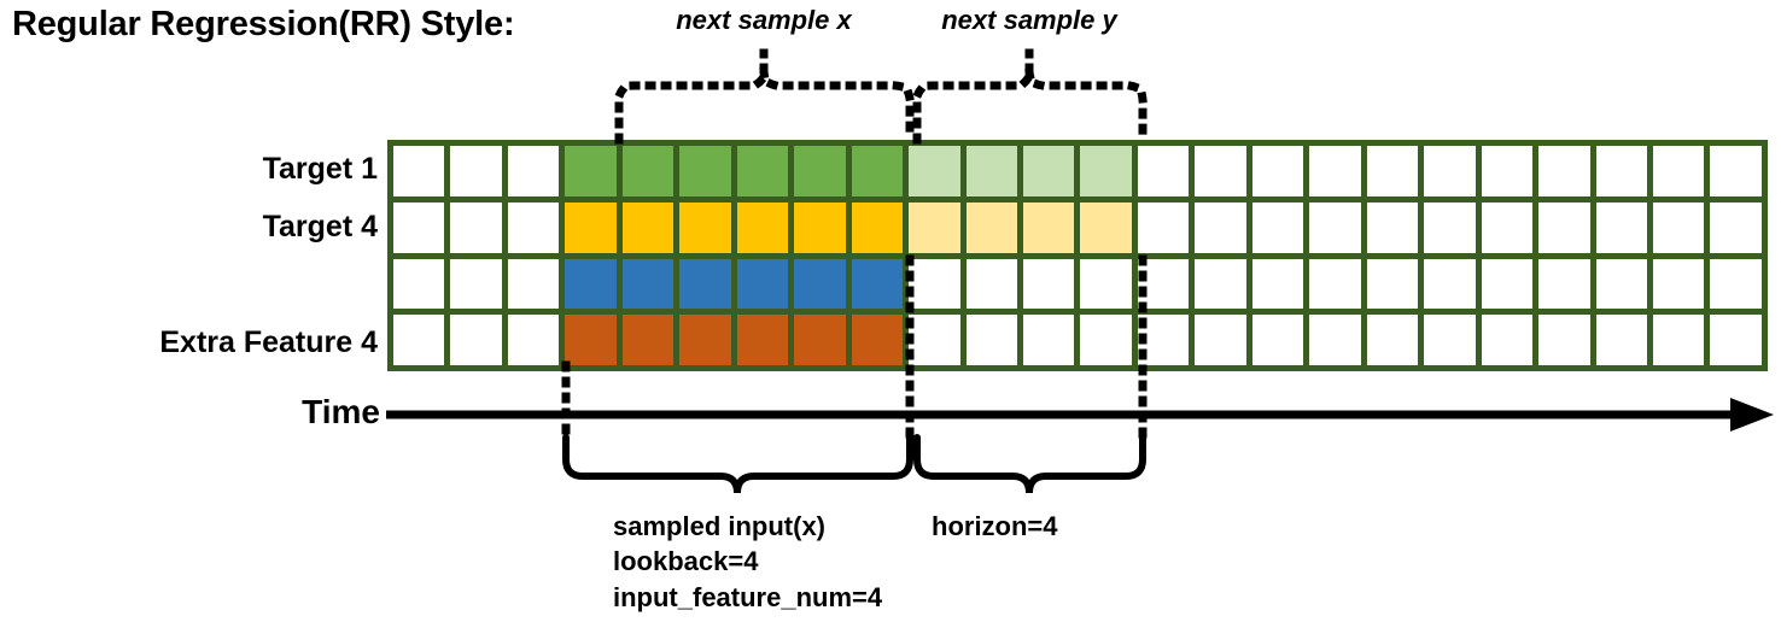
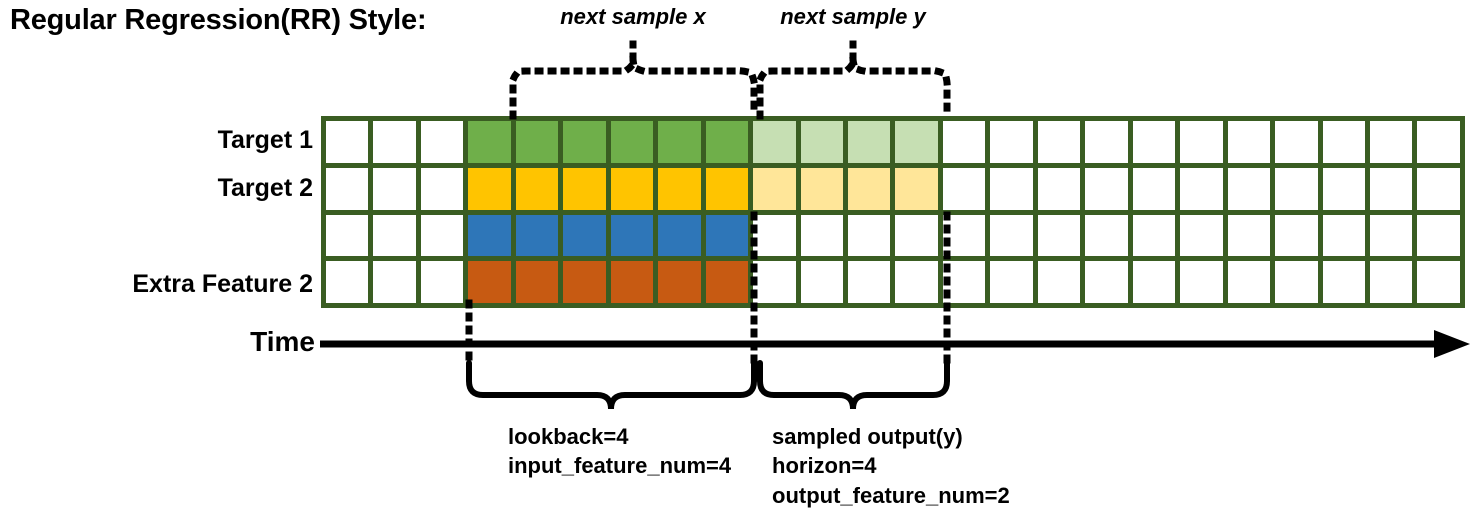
  Regular Regression(RR) Style:
  Target 1
- Target 4
+ Target 2
- Extra Feature 4
+ Extra Feature 2
  Time
  next sample x
  next sample y
- sampled input(x)
  lookback=4
  input_feature_num=4
+ sampled output(y)
  horizon=4
+ output_feature_num=2
